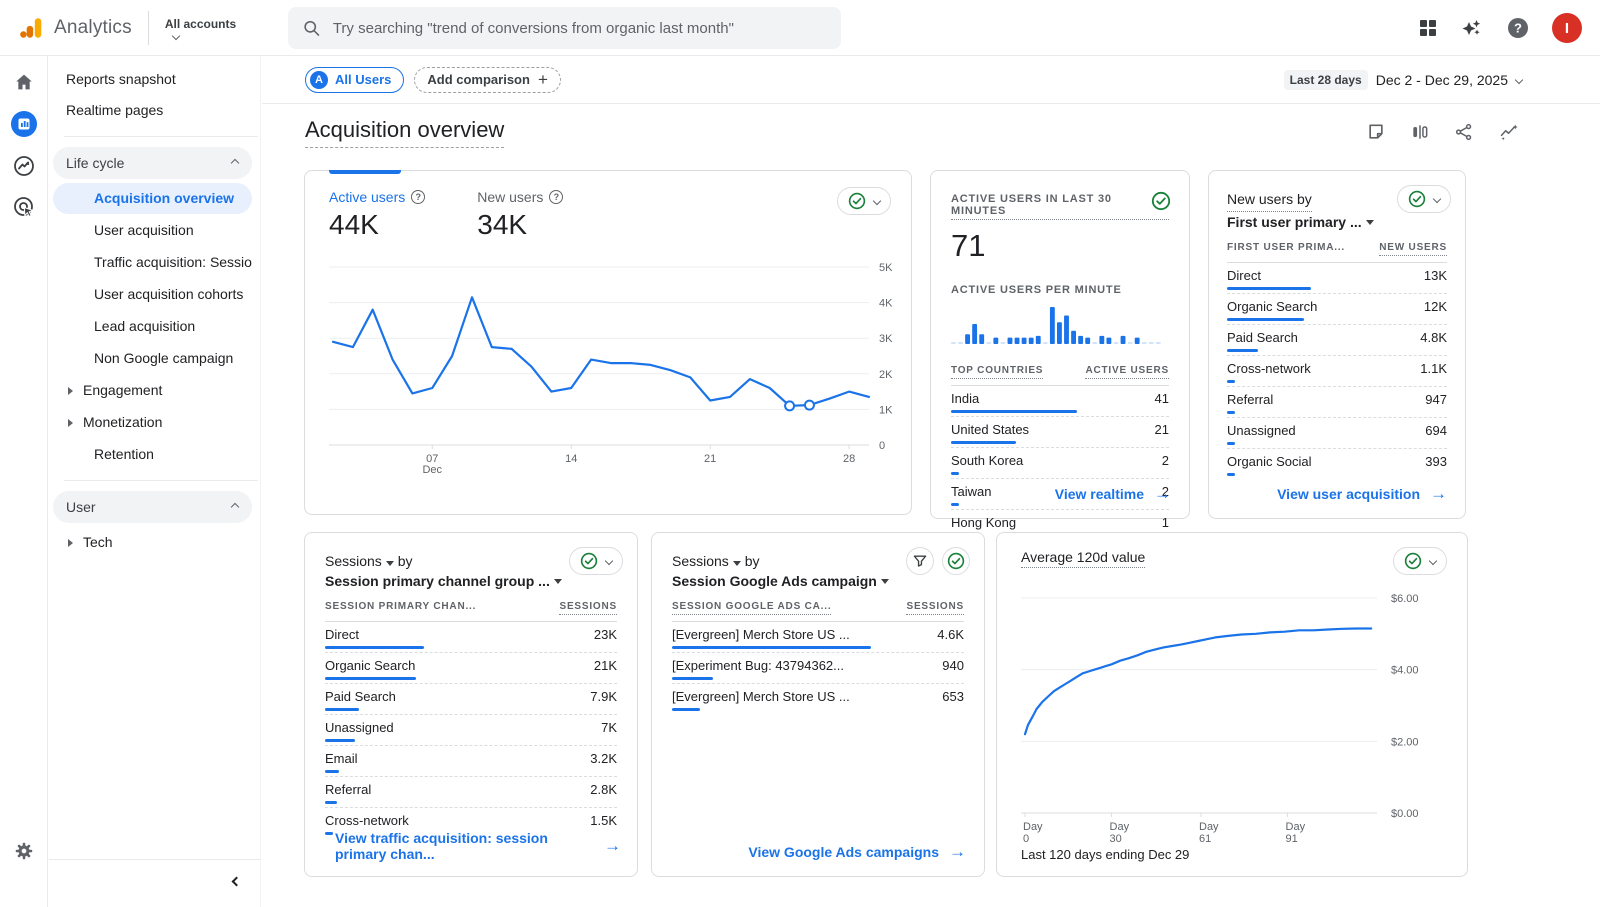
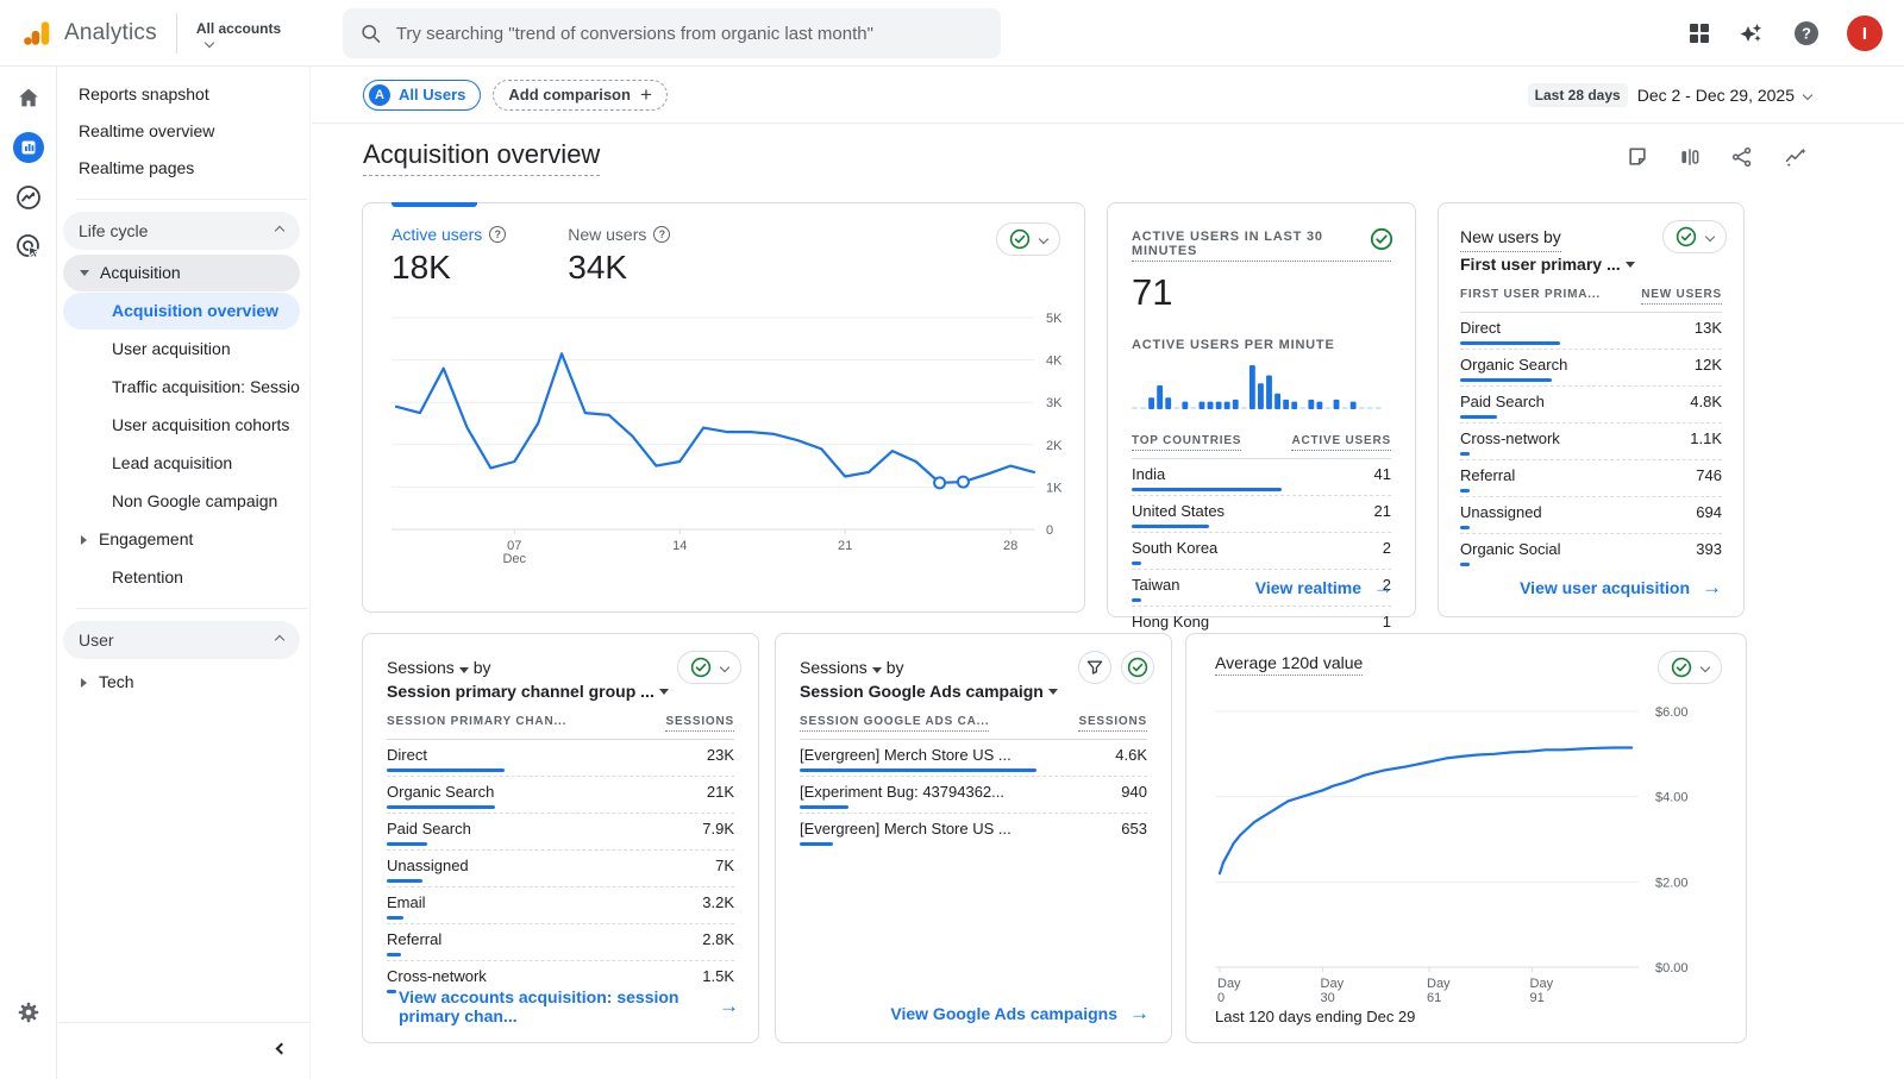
  Analytics
  All accounts
  Try searching "trend of conversions from organic last month"
  ?
  I
  Reports snapshot
+ Realtime overview
  Realtime pages
  Life cycle
+ Acquisition
  Acquisition overview
  User acquisition
  Traffic acquisition: Sessio
  User acquisition cohorts
  Lead acquisition
  Non Google campaign
  Engagement
- Monetization
  Retention
  User
  Tech
  A
  All Users
  Add comparison
  +
  Last 28 days
  Dec 2 - Dec 29, 2025
  Acquisition overview
  Active users
  ?
- 44K
+ 18K
  New users
  ?
  34K
  5K
  4K
  3K
  2K
  1K
  0
  07
  Dec
  14
  21
  28
  ACTIVE USERS IN LAST 30 MINUTES
  71
  ACTIVE USERS PER MINUTE
  TOP COUNTRIES
  ACTIVE USERS
  India
  41
  United States
  21
  South Korea
  2
  Taiwan
  2
  Hong Kong
  1
  View realtime
  →
  New users by
  First user primary ...
  FIRST USER PRIMA...
  NEW USERS
  Direct
  13K
  Organic Search
  12K
  Paid Search
  4.8K
  Cross-network
  1.1K
  Referral
- 947
+ 746
  Unassigned
  694
  Organic Social
  393
  View user acquisition
  →
  Sessions by
  Session primary channel group ...
  SESSION PRIMARY CHAN...
  SESSIONS
  Direct
  23K
  Organic Search
  21K
  Paid Search
  7.9K
  Unassigned
  7K
  Email
  3.2K
  Referral
  2.8K
  Cross-network
  1.5K
- View traffic acquisition: session primary chan...
+ View accounts acquisition: session primary chan...
  →
  Sessions by
  Session Google Ads campaign
  SESSION GOOGLE ADS CA...
  SESSIONS
  [Evergreen] Merch Store US ...
  4.6K
  [Experiment Bug: 43794362...
  940
  [Evergreen] Merch Store US ...
  653
  View Google Ads campaigns
  →
  Average 120d value
  $6.00
  $4.00
  $2.00
  $0.00
  Day
  0
  Day
  30
  Day
  61
  Day
  91
  Last 120 days ending Dec 29
